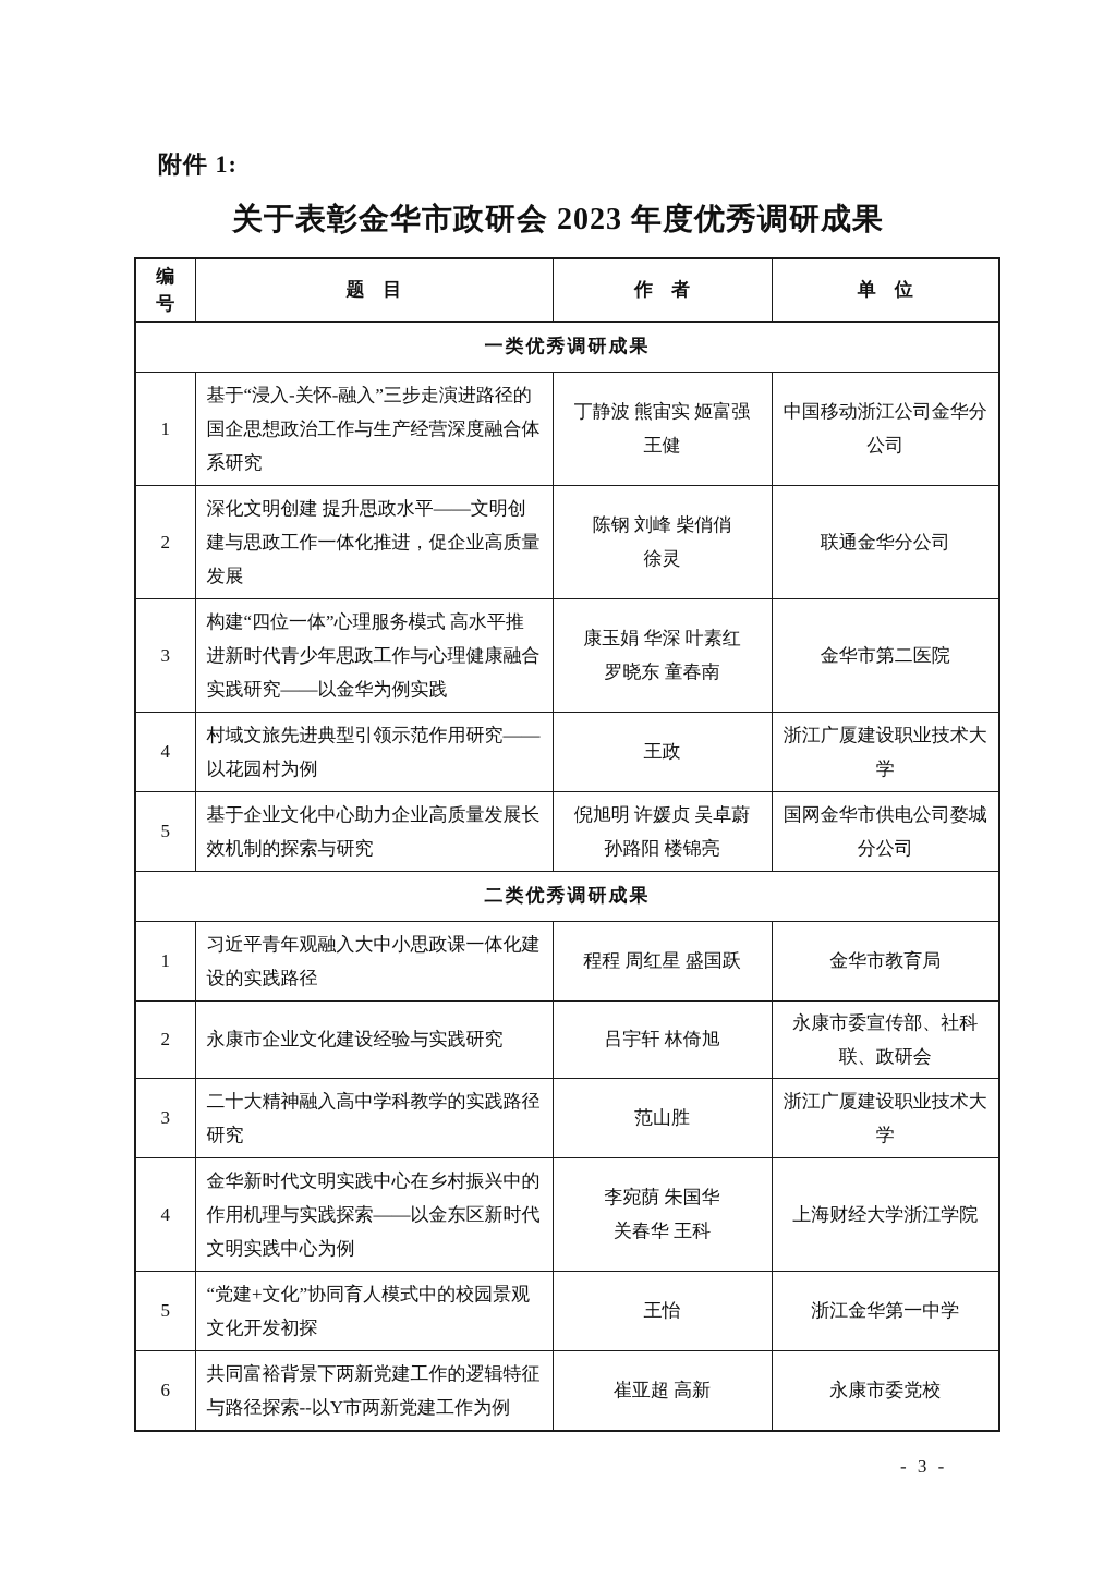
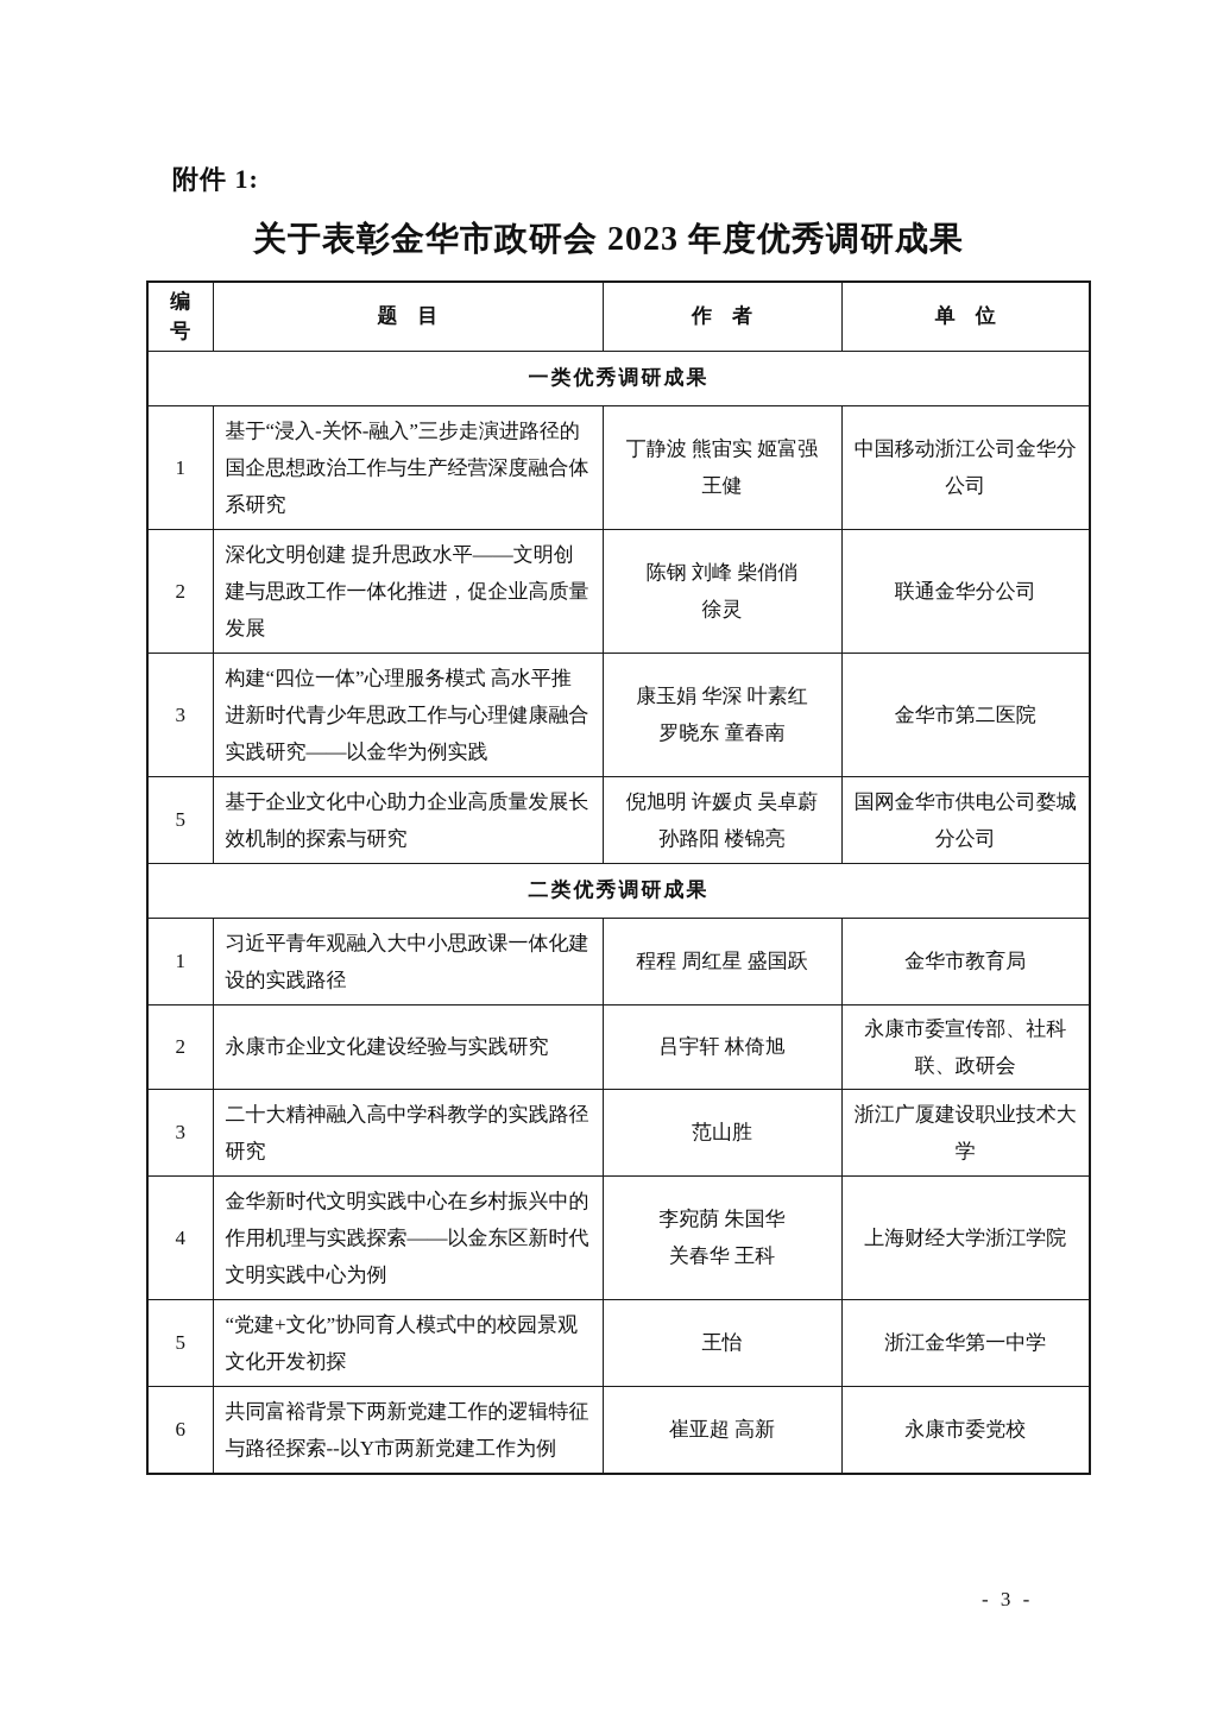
  附件 1:
  关于表彰金华市政研会 2023 年度优秀调研成果
  编号	题 目	作 者	单 位
  一类优秀调研成果
  1	基于“浸入-关怀-融入”三步走演进路径的国企思想政治工作与生产经营深度融合体系研究	丁静波 熊宙实 姬富强 王健	中国移动浙江公司金华分公司
  2	深化文明创建 提升思政水平——文明创建与思政工作一体化推进，促企业高质量发展	陈钢 刘峰 柴俏俏 徐灵	联通金华分公司
  3	构建“四位一体”心理服务模式 高水平推进新时代青少年思政工作与心理健康融合实践研究——以金华为例实践	康玉娟 华深 叶素红 罗晓东 童春南	金华市第二医院
- 4	村域文旅先进典型引领示范作用研究——以花园村为例	王政	浙江广厦建设职业技术大学
  5	基于企业文化中心助力企业高质量发展长效机制的探索与研究	倪旭明 许媛贞 吴卓蔚 孙路阳 楼锦亮	国网金华市供电公司婺城分公司
  二类优秀调研成果
  1	习近平青年观融入大中小思政课一体化建设的实践路径	程程 周红星 盛国跃	金华市教育局
  2	永康市企业文化建设经验与实践研究	吕宇轩 林倚旭	永康市委宣传部、社科联、政研会
  3	二十大精神融入高中学科教学的实践路径研究	范山胜	浙江广厦建设职业技术大学
  4	金华新时代文明实践中心在乡村振兴中的作用机理与实践探索——以金东区新时代文明实践中心为例	李宛荫 朱国华 关春华 王科	上海财经大学浙江学院
  5	“党建+文化”协同育人模式中的校园景观文化开发初探	王怡	浙江金华第一中学
  6	共同富裕背景下两新党建工作的逻辑特征与路径探索--以Y市两新党建工作为例	崔亚超 高新	永康市委党校
  - 3 -
